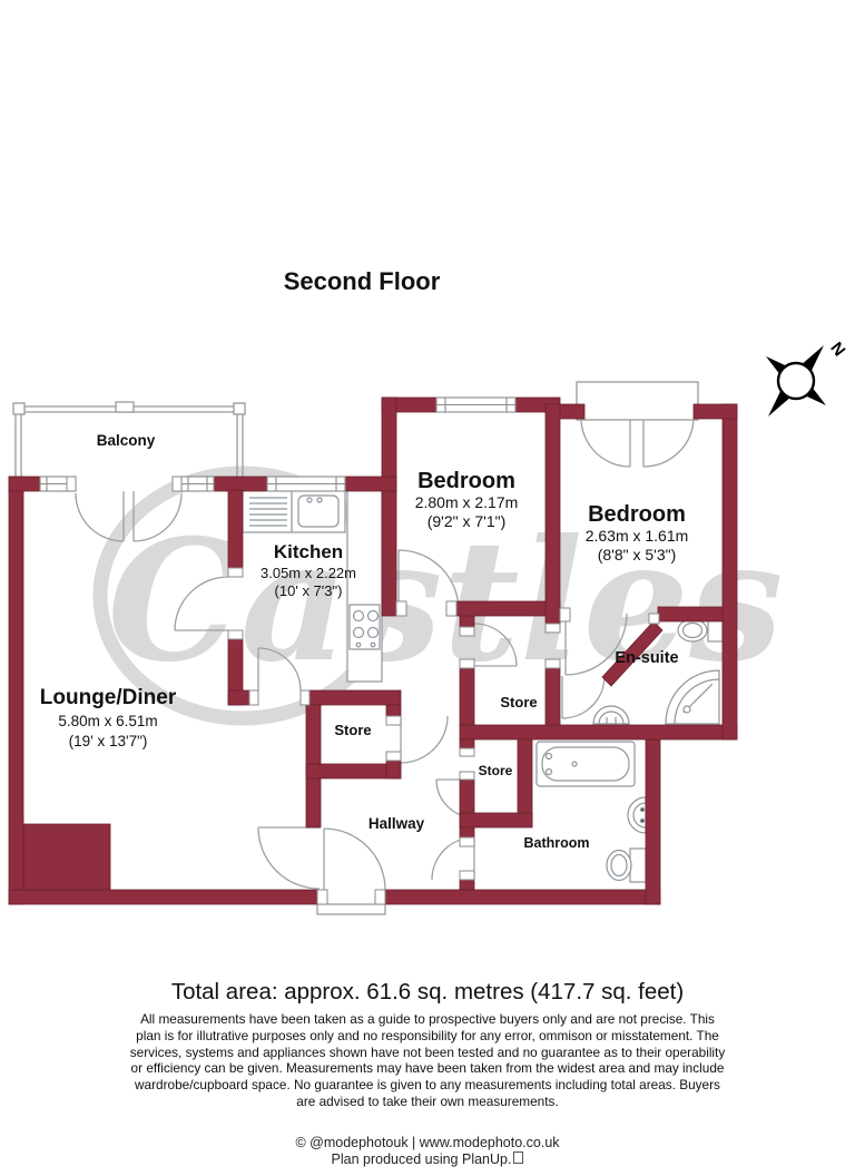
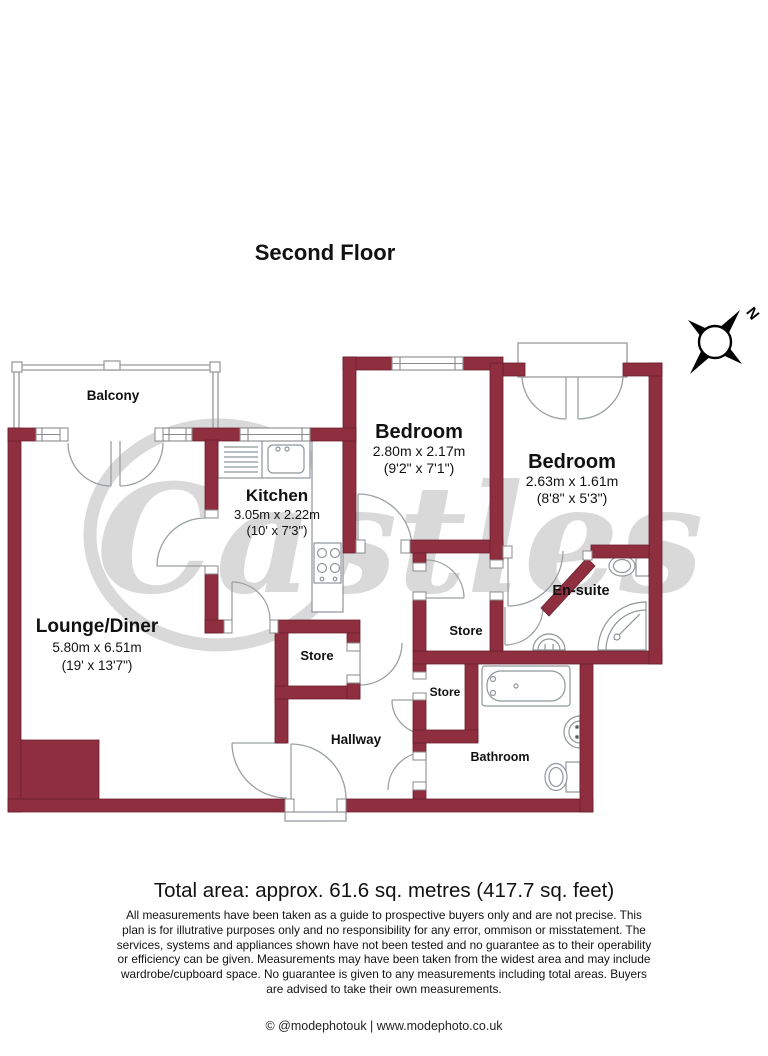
  Second Floor
  Balcony
  Lounge/Diner
  5.80m x 6.51m
  (19' x 13'7")
  Kitchen
  3.05m x 2.22m
  (10' x 7'3")
  Bedroom
  2.80m x 2.17m
  (9'2" x 7'1")
  Bedroom
  2.63m x 1.61m
  (8'8" x 5'3")
  En-suite
  Store
  Store
  Store
  Hallway
  Bathroom
  Total area: approx. 61.6 sq. metres (417.7 sq. feet)
  All measurements have been taken as a guide to prospective buyers only and are not precise. This plan is for illutrative purposes only and no responsibility for any error, ommison or misstatement. The services, systems and appliances shown have not been tested and no guarantee as to their operability or efficiency can be given. Measurements may have been taken from the widest area and may include wardrobe/cupboard space. No guarantee is given to any measurements including total areas. Buyers are advised to take their own measurements.
  © @modephotouk | www.modephoto.co.uk
- Plan produced using PlanUp.
